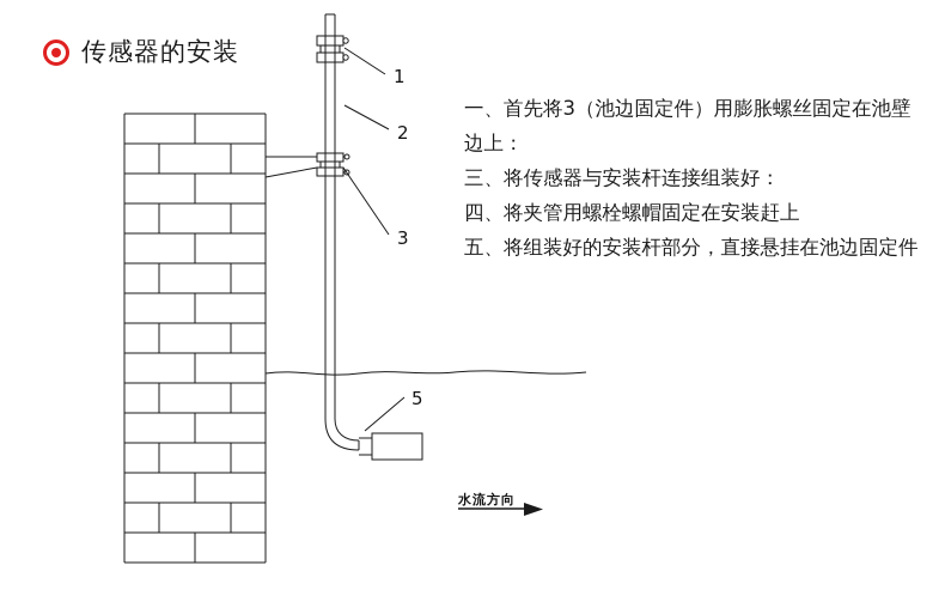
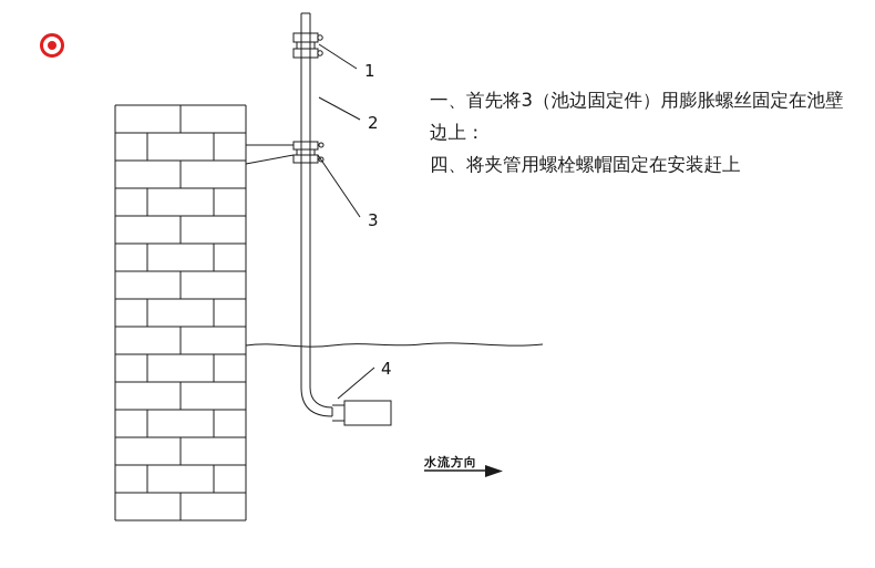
- 传感器的安装
  1
  2
  3
- 5
+ 4
  水流方向
  一、首先将3（池边固定件）用膨胀螺丝固定在池壁边上：
- 三、将传感器与安装杆连接组装好：
  四、将夹管用螺栓螺帽固定在安装赶上
- 五、将组装好的安装杆部分，直接悬挂在池边固定件
